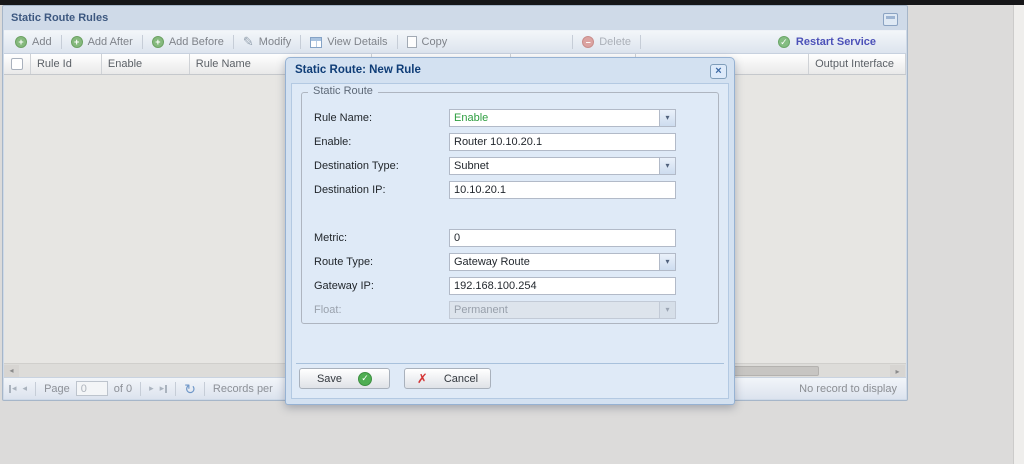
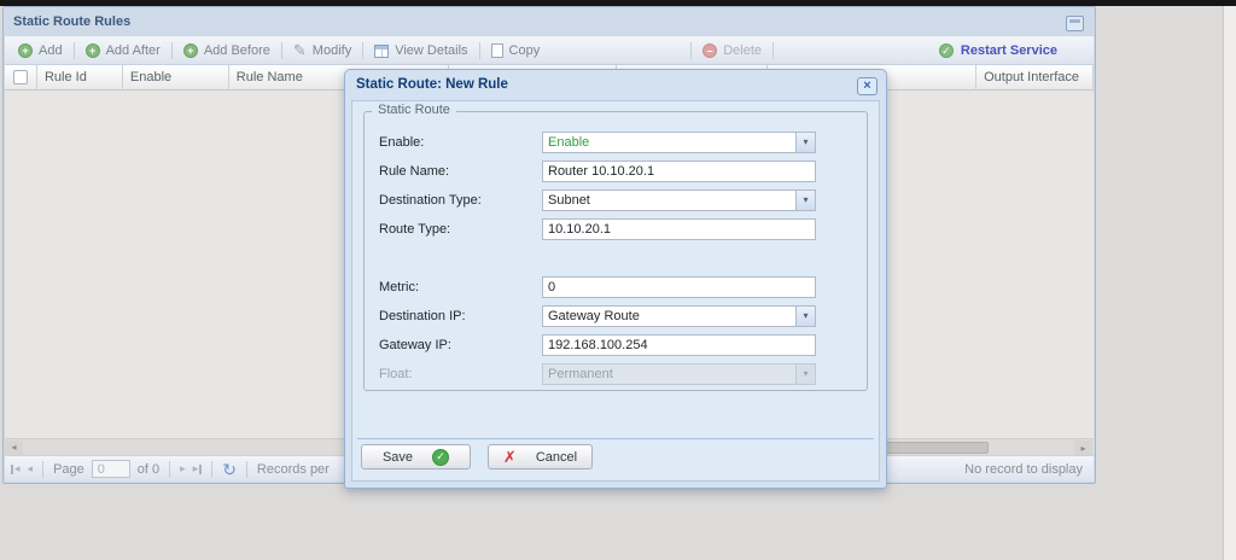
  Static Route Rules
  +
  Add
  +
  Add After
  +
  Add Before
  ✎
  Modify
  View Details
  Copy
  –
  Delete
  ✓
  Restart Service
  Rule Id
  Enable
  Rule Name
  Output Interface
  ◂
  ▸
  ◂
  ◂
  Page
  0
  of 0
  ▸
  ▸
  ↻
  Records per
  No record to display
  Static Route: New Rule
  ×
  Static Route
- Rule Name:
+ Enable:
  Enable
  ▾
- Enable:
+ Rule Name:
  Router 10.10.20.1
  Destination Type:
  Subnet
  ▾
- Destination IP:
+ Route Type:
  10.10.20.1
  Metric:
  0
- Route Type:
+ Destination IP:
  Gateway Route
  ▾
  Gateway IP:
  192.168.100.254
  Float:
  Permanent
  ▾
  Save
  ✓
  ✗
  Cancel
